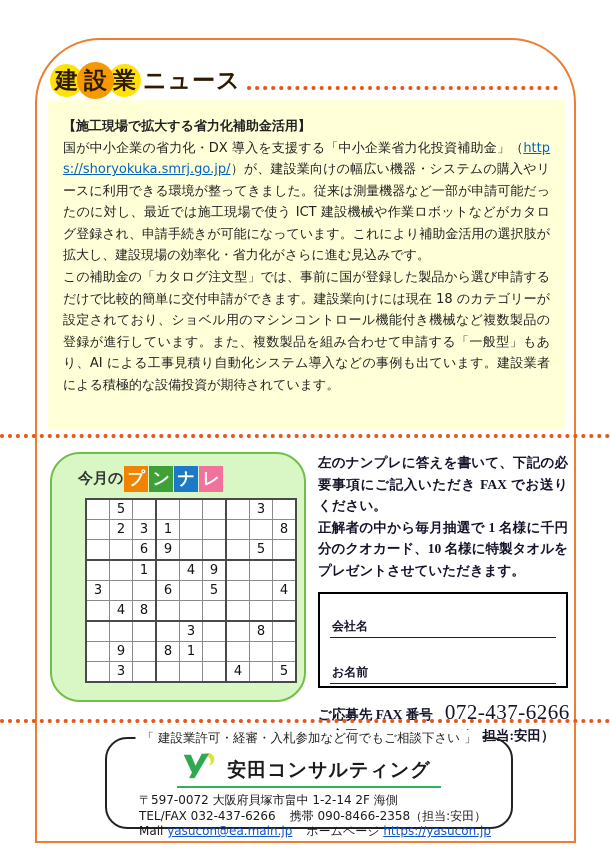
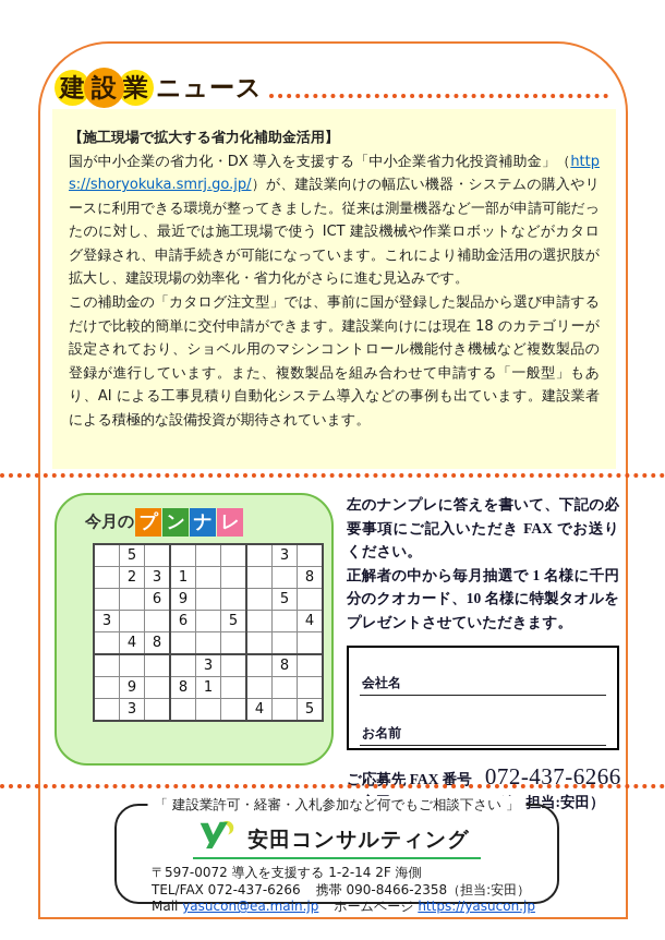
  建
  設
  業
  ニュース
  【施工現場で拡大する省力化補助金活用】
  国が中小企業の省力化・DX 導入を支援する「中小企業省力化投資補助金」（https://shoryokuka.smrj.go.jp/）が、建設業向けの幅広い機器・システムの購入やリースに利用できる環境が整ってきました。従来は測量機器など一部が申請可能だったのに対し、最近では施工現場で使う ICT 建設機械や作業ロボットなどがカタログ登録され、申請手続きが可能になっています。これにより補助金活用の選択肢が拡大し、建設現場の効率化・省力化がさらに進む見込みです。
  この補助金の「カタログ注文型」では、事前に国が登録した製品から選び申請するだけで比較的簡単に交付申請ができます。建設業向けには現在 18 のカテゴリーが設定されており、ショベル用のマシンコントロール機能付き機械など複数製品の登録が進行しています。また、複数製品を組み合わせて申請する「一般型」もあり、AI による工事見積り自動化システム導入などの事例も出ています。建設業者による積極的な設備投資が期待されています。
  今月の
  プ
  ン
  ナ
  レ
  	5						3
  	2	3	1					8
  		6	9				5
- 		1		4	9
  3			6		5			4
  	4	8
  				3			8
  	9		8	1
  	3					4		5
  左のナンプレに答えを書いて、下記の必要事項にご記入いただき FAX でお送りください。
  正解者の中から毎月抽選で 1 名様に千円分のクオカード、10 名様に特製タオルをプレゼントさせていただきます。
  会社名
  お名前
  ご応募先 FAX 番号 072-437-6266
  「 建設業許可・経審・入札参加など何でもご相談下さい 」
  安田コンサルティング
- 〒597-0072 大阪府貝塚市畠中 1-2-14 2F 海側
+ 〒597-0072 導入を支援する 1-2-14 2F 海側
- TEL/FAX 032-437-6266 携帯 090-8466-2358（担当:安田）
+ TEL/FAX 072-437-6266 携帯 090-8466-2358（担当:安田）
  Mail yasucon@ea.main.jp ホームページ https://yasucon.jp
